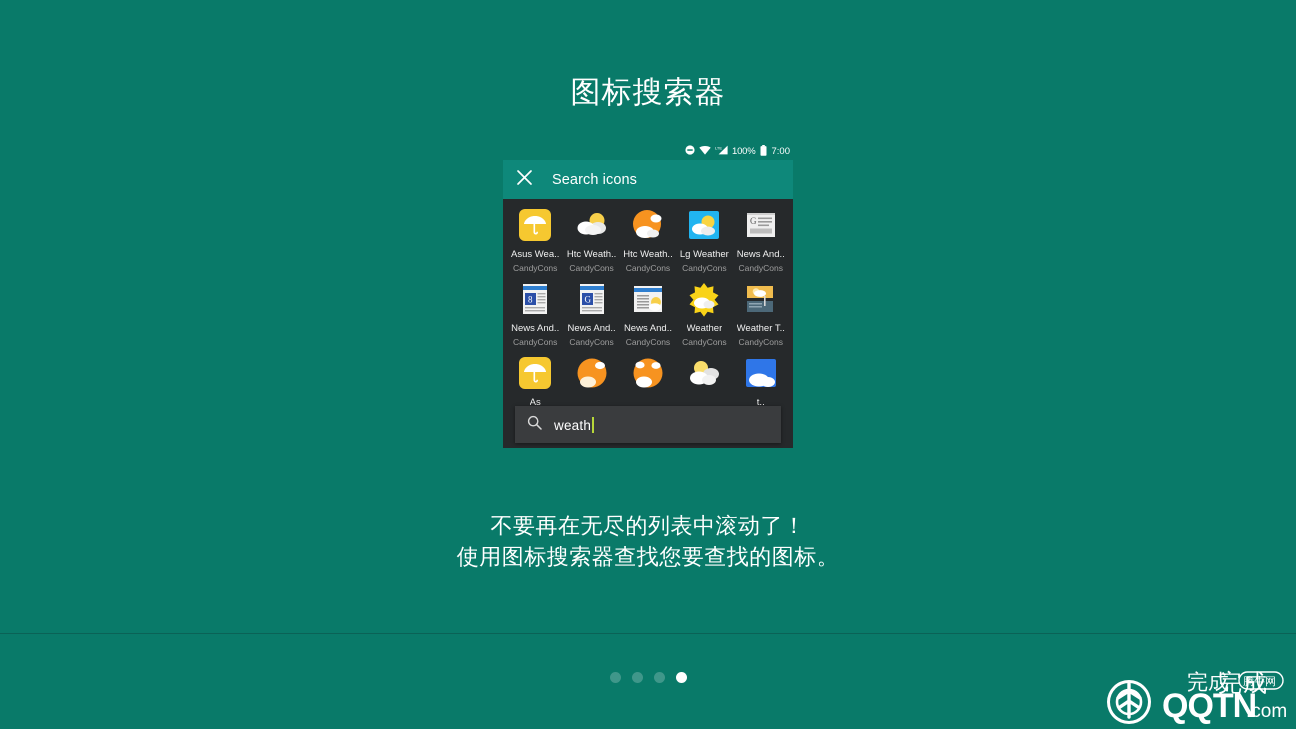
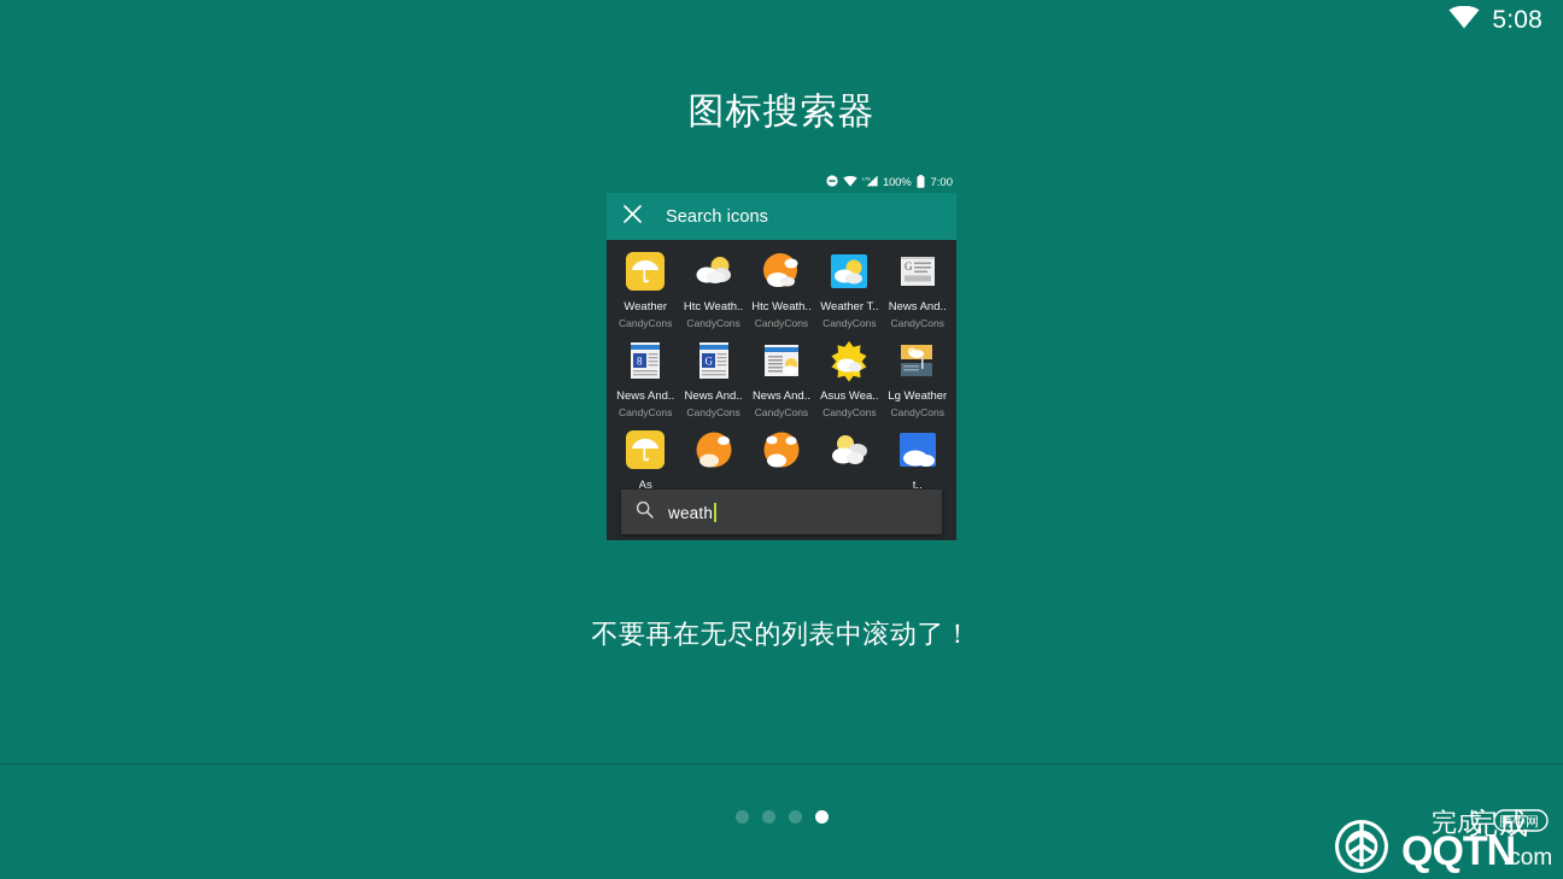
+ 5:08
  图标搜索器
  100%
  7:00
  Search icons
- Asus Wea..
+ Weather
  CandyCons
  Htc Weath..
  CandyCons
  Htc Weath..
  CandyCons
- Lg Weather
+ Weather T..
  CandyCons
  G
  News And..
  CandyCons
  8
  News And..
  CandyCons
  G
  News And..
  CandyCons
  News And..
  CandyCons
- Weather
+ Asus Wea..
  CandyCons
- Weather T..
+ Lg Weather
  CandyCons
  As
  t..
  weath
  不要再在无尽的列表中滚动了！
- 使用图标搜索器查找您要查找的图标。
  完成
  QQTN
  .com
  完成
  腾牛网
